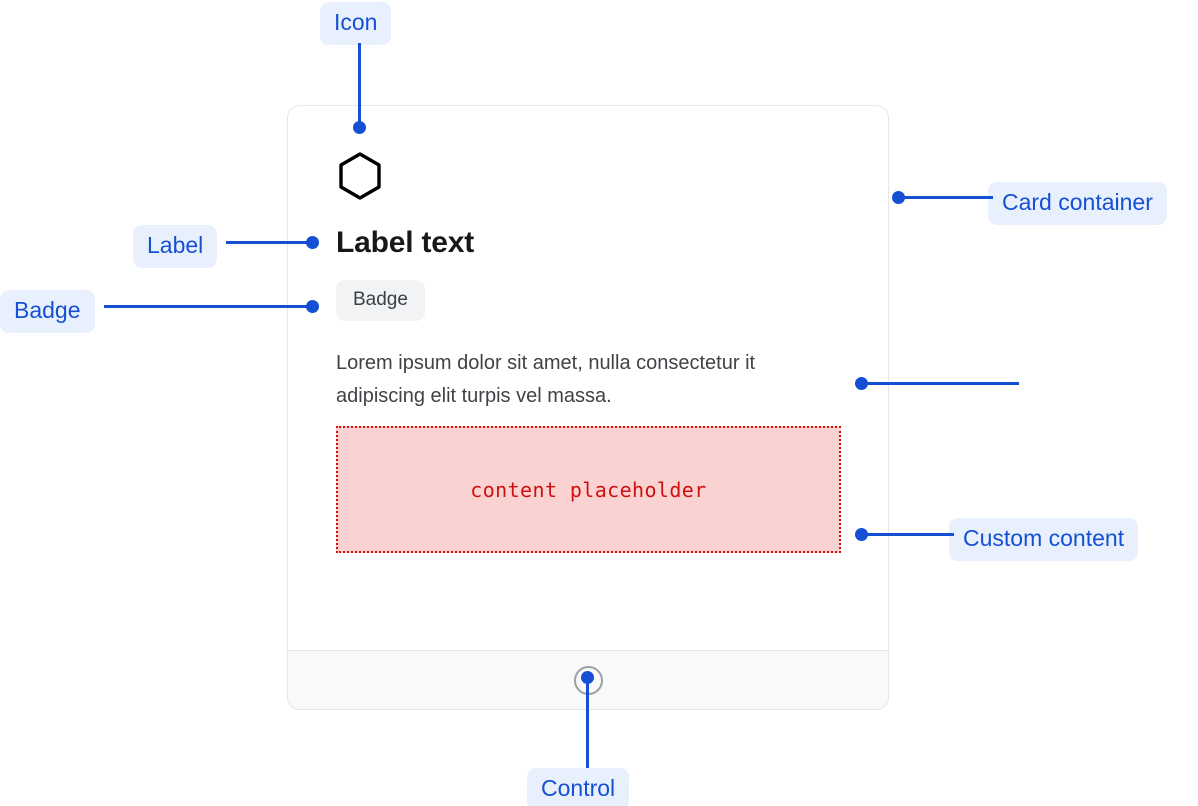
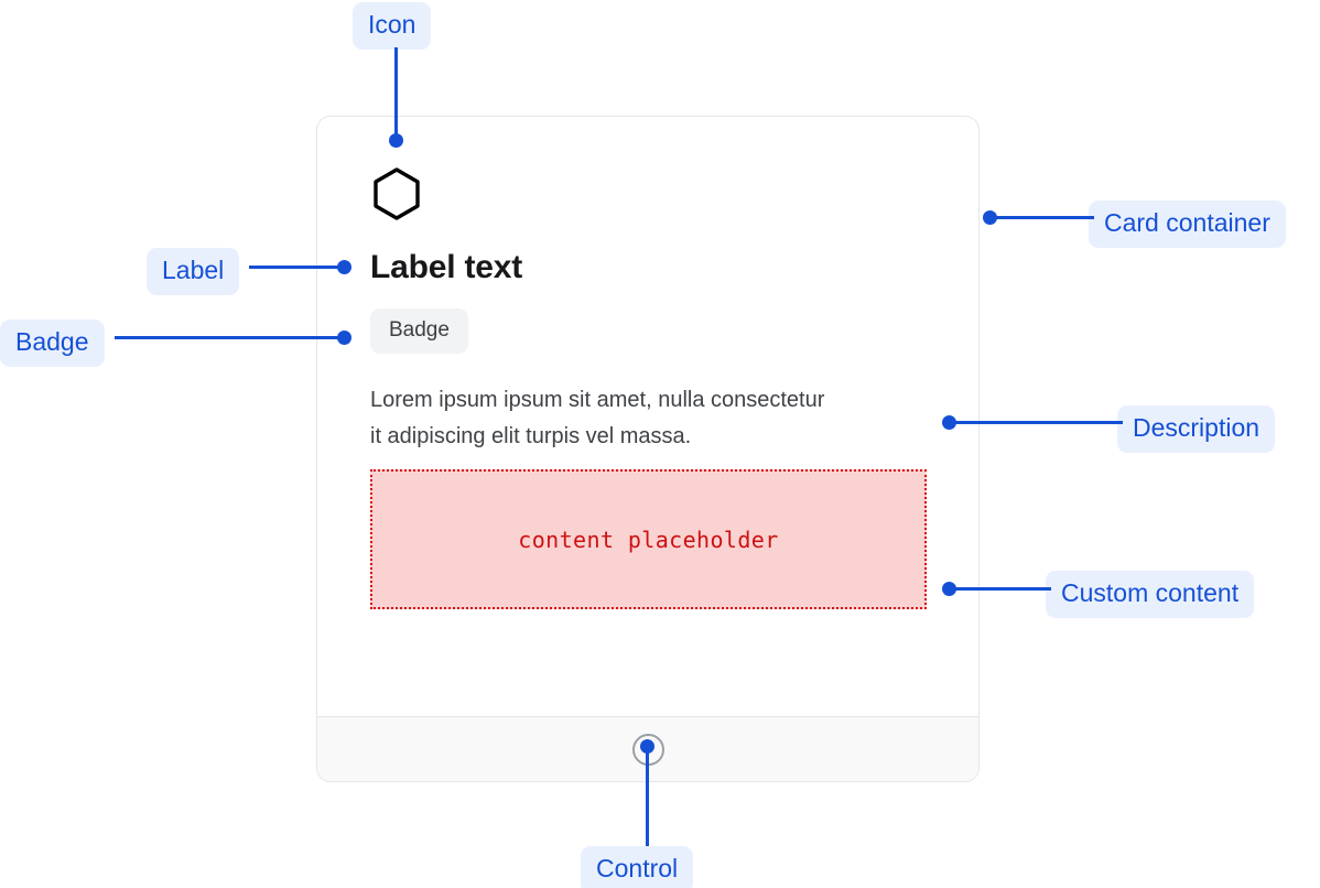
  Label text
  Badge
- Lorem ipsum dolor sit amet, nulla consectetur it adipiscing elit turpis vel massa.
+ Lorem ipsum ipsum sit amet, nulla consectetur it adipiscing elit turpis vel massa.
  content placeholder
  Icon
  Label
  Badge
  Card container
+ Description
  Custom content
  Control
